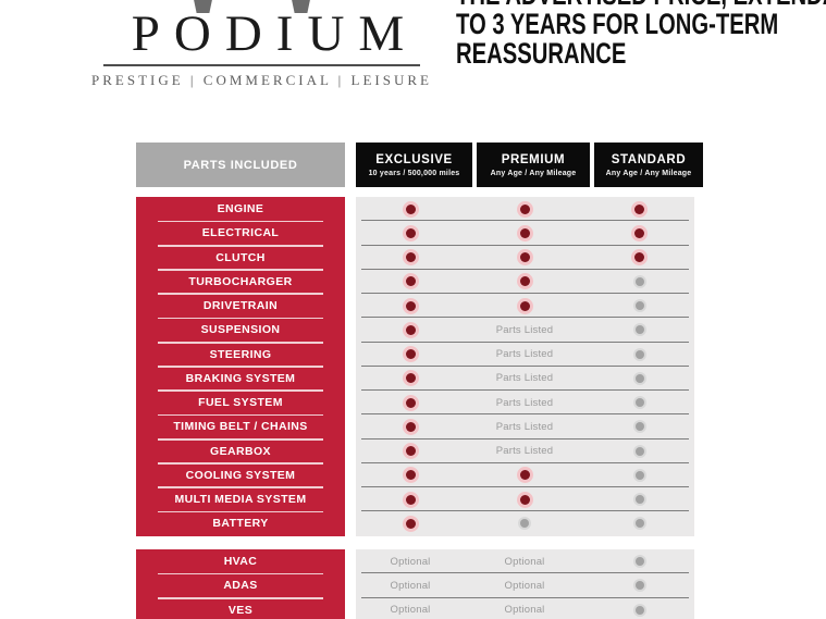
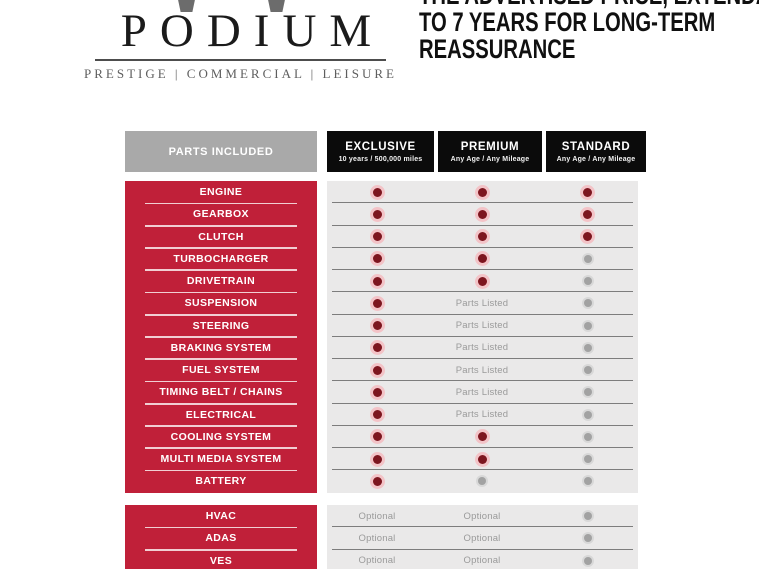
  PODIUM
  PRESTIGE | COMMERCIAL | LEISURE
- TO 3 YEARS FOR LONG-TERM
+ TO 7 YEARS FOR LONG-TERM
  REASSURANCE
  PARTS INCLUDED
  EXCLUSIVE
  PREMIUM
  STANDARD
  ENGINE
- ELECTRICAL
+ GEARBOX
  CLUTCH
  TURBOCHARGER
  DRIVETRAIN
  SUSPENSION
  Parts Listed
  STEERING
  Parts Listed
  BRAKING SYSTEM
  Parts Listed
  FUEL SYSTEM
  Parts Listed
  TIMING BELT / CHAINS
  Parts Listed
- GEARBOX
+ ELECTRICAL
  Parts Listed
  COOLING SYSTEM
  MULTI MEDIA SYSTEM
  BATTERY
  HVAC
  Optional
  Optional
  ADAS
  Optional
  Optional
  VES
  Optional
  Optional
